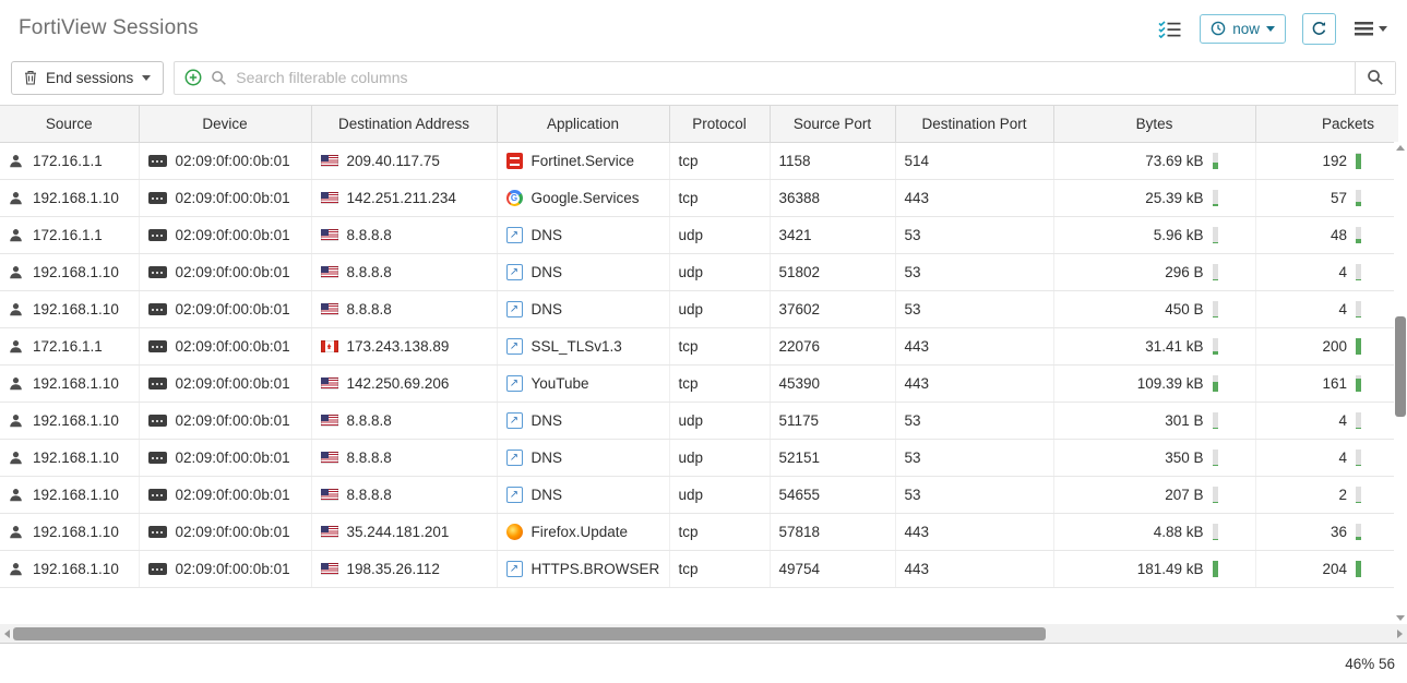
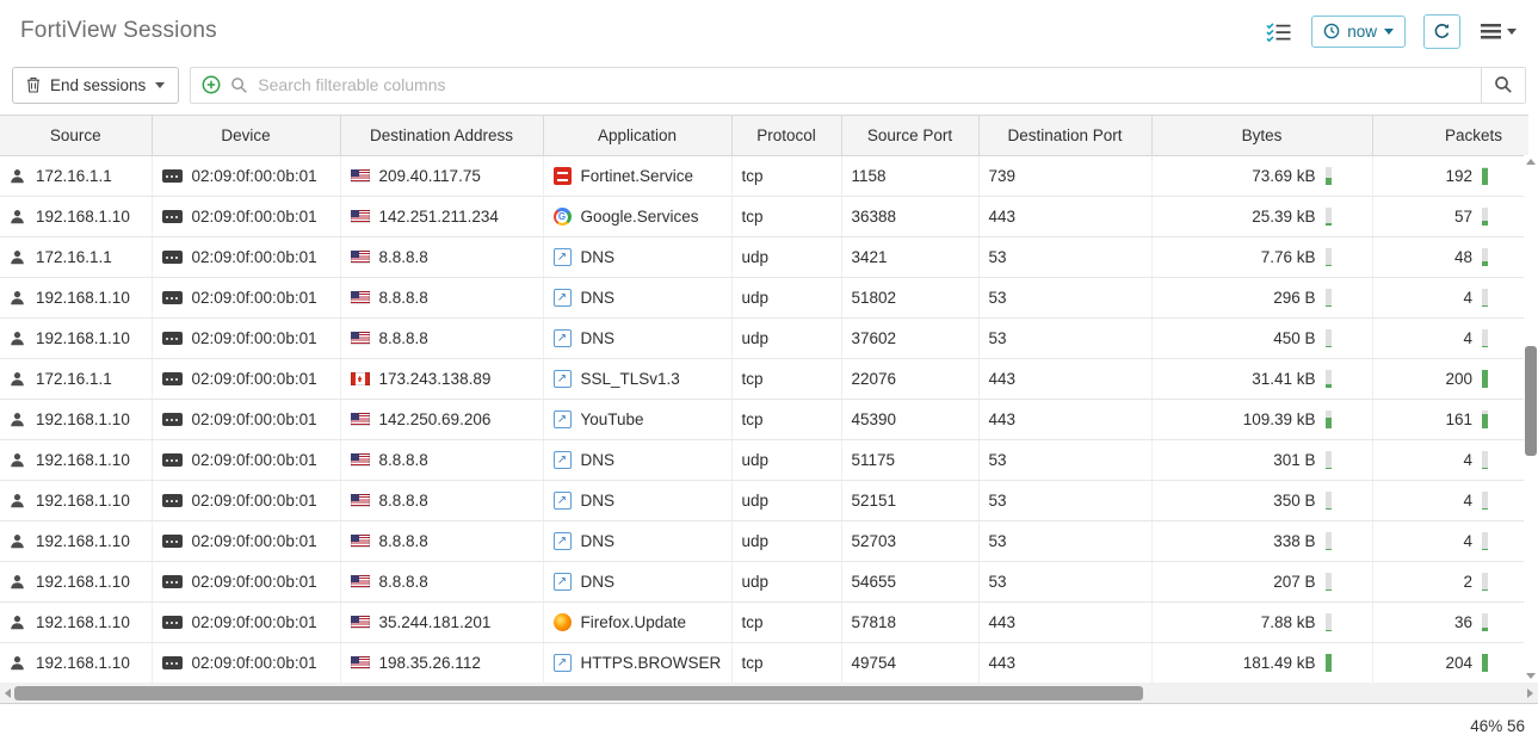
  FortiView Sessions
  now
  End sessions
  Search filterable columns
  Source	Device	Destination Address	Application	Protocol	Source Port	Destination Port	Bytes	Packets
- 172.16.1.1	02:09:0f:00:0b:01	209.40.117.75	Fortinet.Service	tcp	1158	514	73.69 kB	192
+ 172.16.1.1	02:09:0f:00:0b:01	209.40.117.75	Fortinet.Service	tcp	1158	739	73.69 kB	192
  192.168.1.10	02:09:0f:00:0b:01	142.251.211.234	Google.Services	tcp	36388	443	25.39 kB	57
- 172.16.1.1	02:09:0f:00:0b:01	8.8.8.8	DNS	udp	3421	53	5.96 kB	48
+ 172.16.1.1	02:09:0f:00:0b:01	8.8.8.8	DNS	udp	3421	53	7.76 kB	48
  192.168.1.10	02:09:0f:00:0b:01	8.8.8.8	DNS	udp	51802	53	296 B	4
  192.168.1.10	02:09:0f:00:0b:01	8.8.8.8	DNS	udp	37602	53	450 B	4
  172.16.1.1	02:09:0f:00:0b:01	173.243.138.89	SSL_TLSv1.3	tcp	22076	443	31.41 kB	200
  192.168.1.10	02:09:0f:00:0b:01	142.250.69.206	YouTube	tcp	45390	443	109.39 kB	161
  192.168.1.10	02:09:0f:00:0b:01	8.8.8.8	DNS	udp	51175	53	301 B	4
  192.168.1.10	02:09:0f:00:0b:01	8.8.8.8	DNS	udp	52151	53	350 B	4
+ 192.168.1.10	02:09:0f:00:0b:01	8.8.8.8	DNS	udp	52703	53	338 B	4
  192.168.1.10	02:09:0f:00:0b:01	8.8.8.8	DNS	udp	54655	53	207 B	2
- 192.168.1.10	02:09:0f:00:0b:01	35.244.181.201	Firefox.Update	tcp	57818	443	4.88 kB	36
+ 192.168.1.10	02:09:0f:00:0b:01	35.244.181.201	Firefox.Update	tcp	57818	443	7.88 kB	36
  192.168.1.10	02:09:0f:00:0b:01	198.35.26.112	HTTPS.BROWSER	tcp	49754	443	181.49 kB	204
  46% 56
